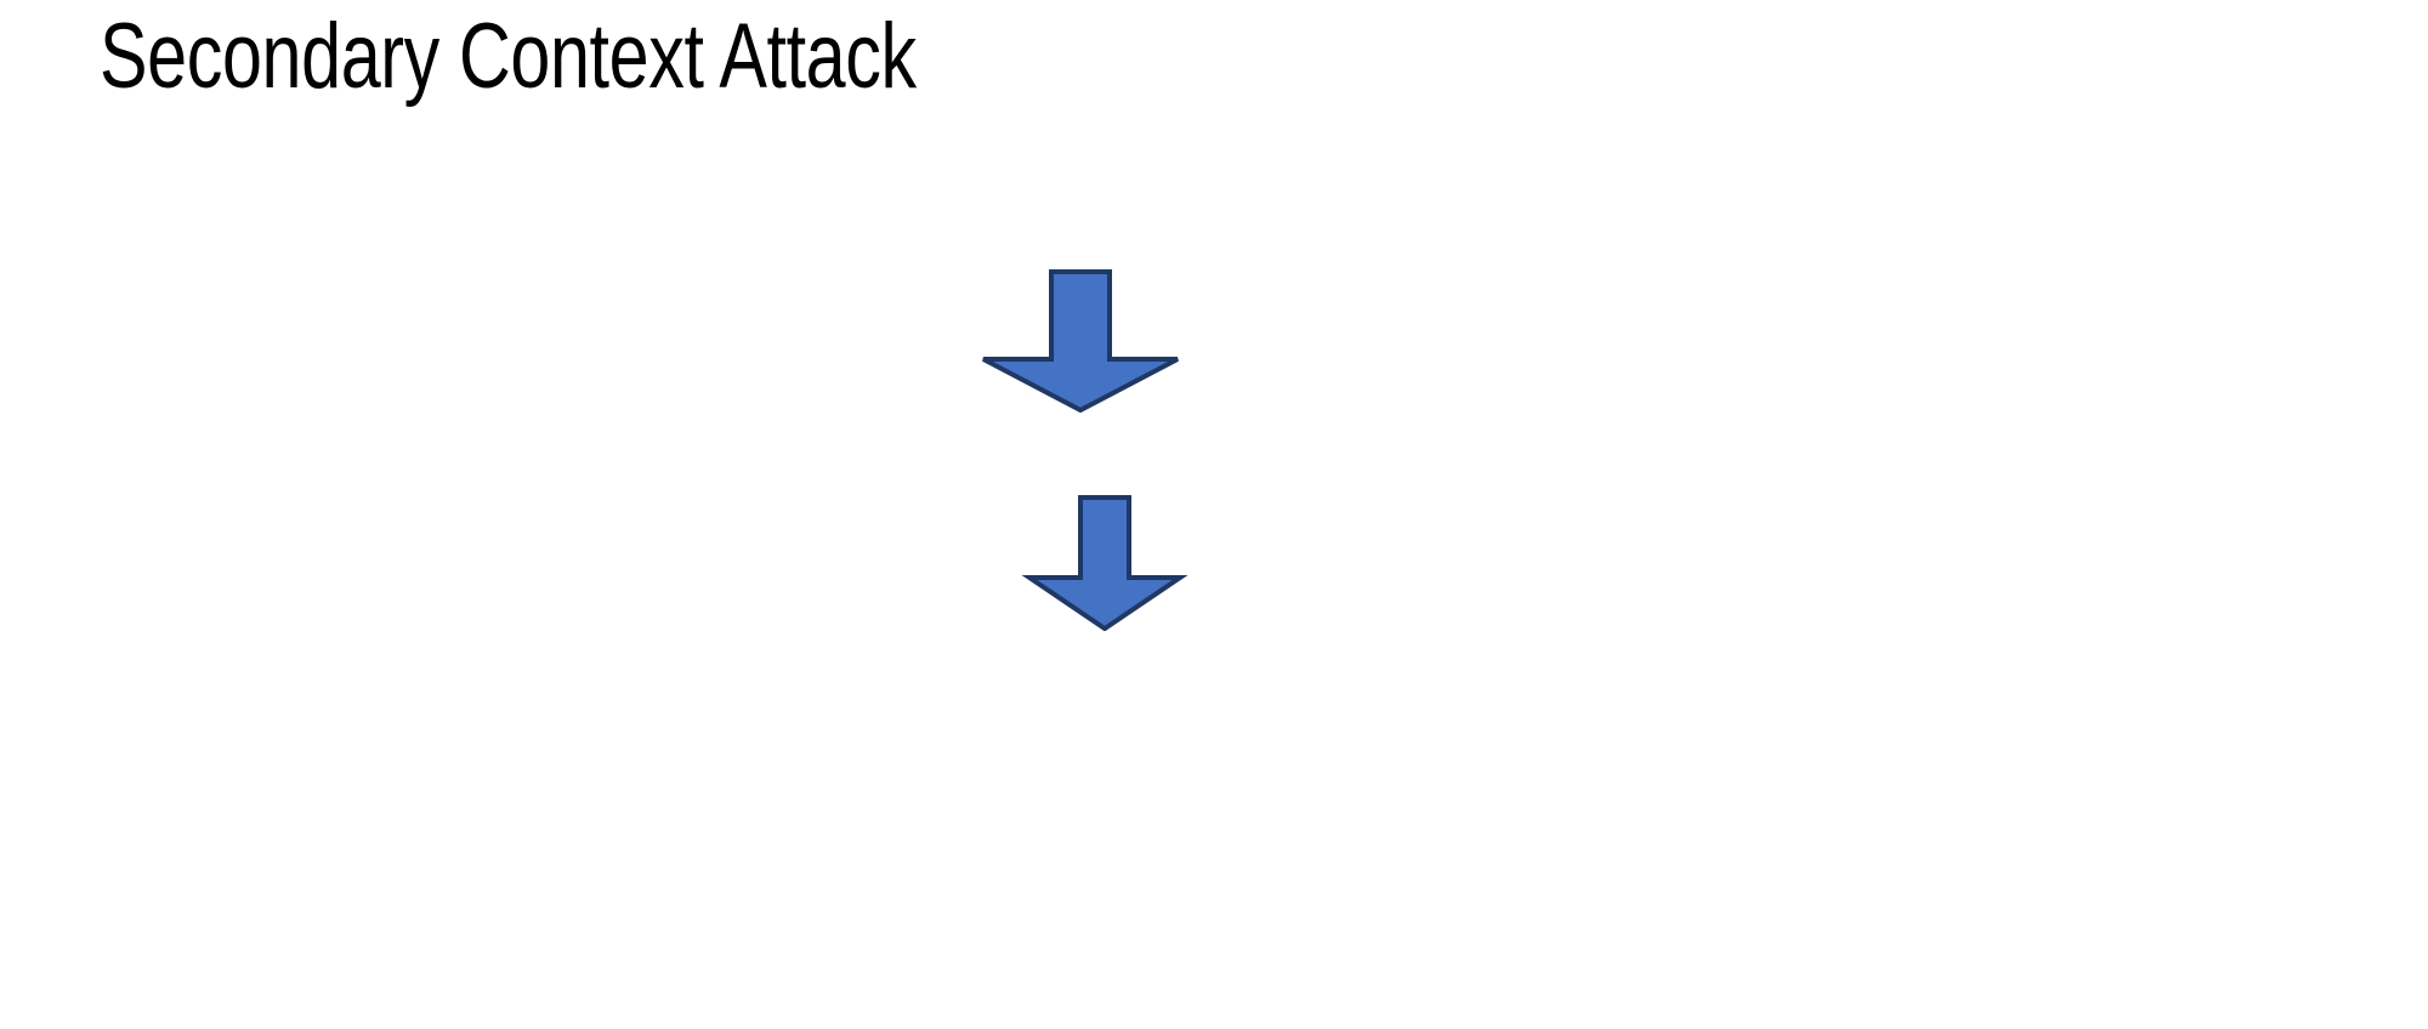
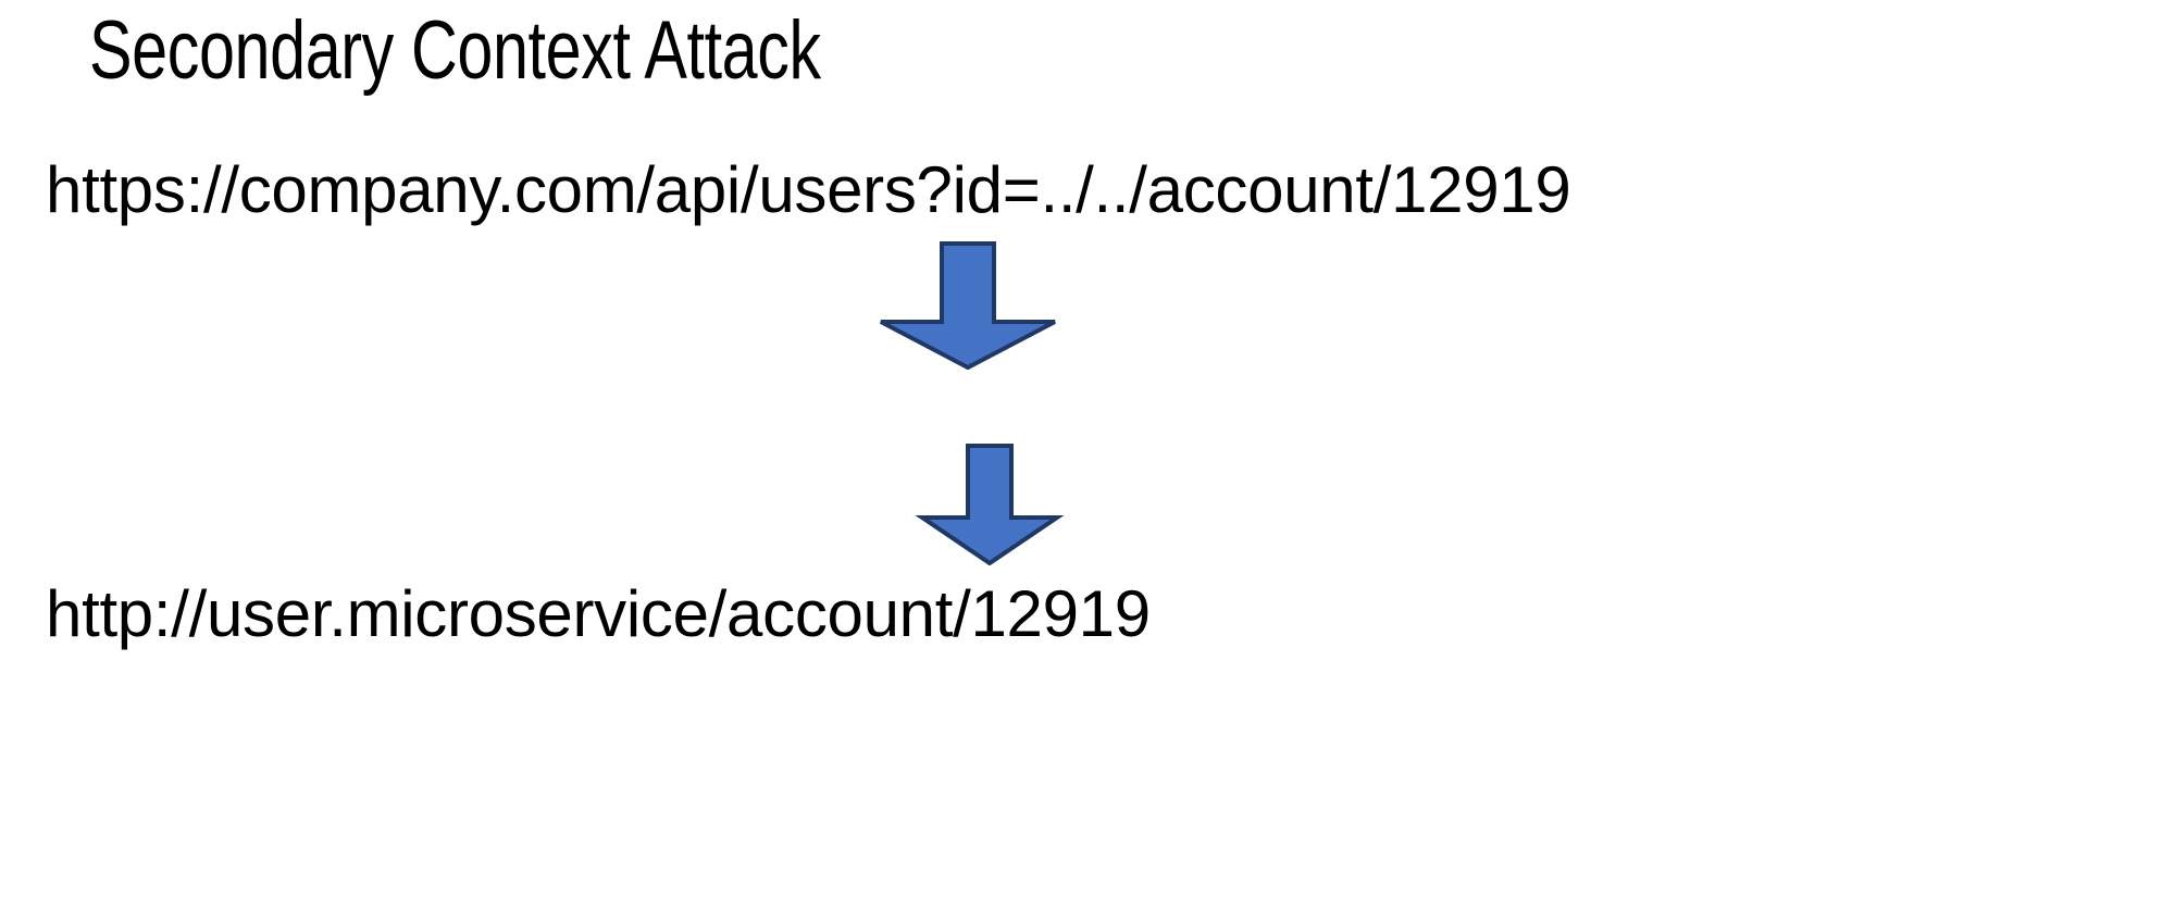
  Secondary Context Attack
+ https://company.com/api/users?id=../../account/12919
+ http://user.microservice/account/12919
